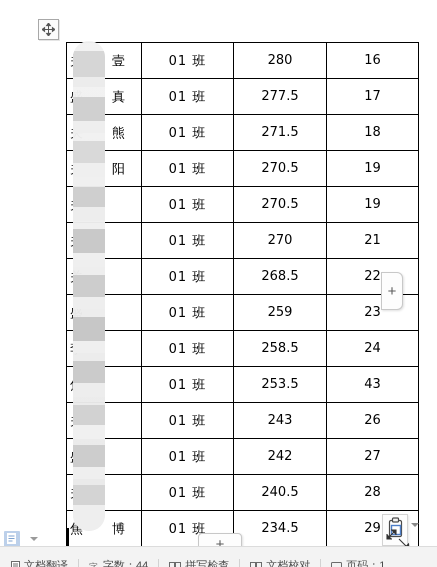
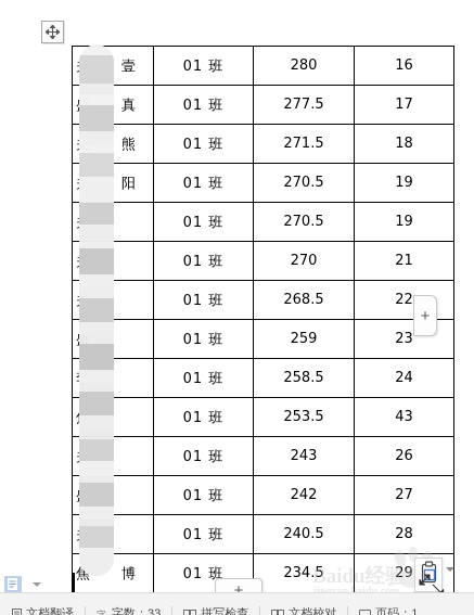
  壹	01 班	280	16
  真	01 班	277.5	17
  熊	01 班	271.5	18
  阳	01 班	270.5	19
  	01 班	270.5	19
  	01 班	270	21
  	01 班	268.5	22
  	01 班	259	23
  	01 班	258.5	24
  	01 班	253.5	43
  	01 班	243	26
  	01 班	242	27
  	01 班	240.5	28
  博	01 班	234.5	29
  +
  +
+ Baidu经验
  文档翻译
- 字数：44
+ 字数：33
  拼写检查
  文档校对
  页码：1
